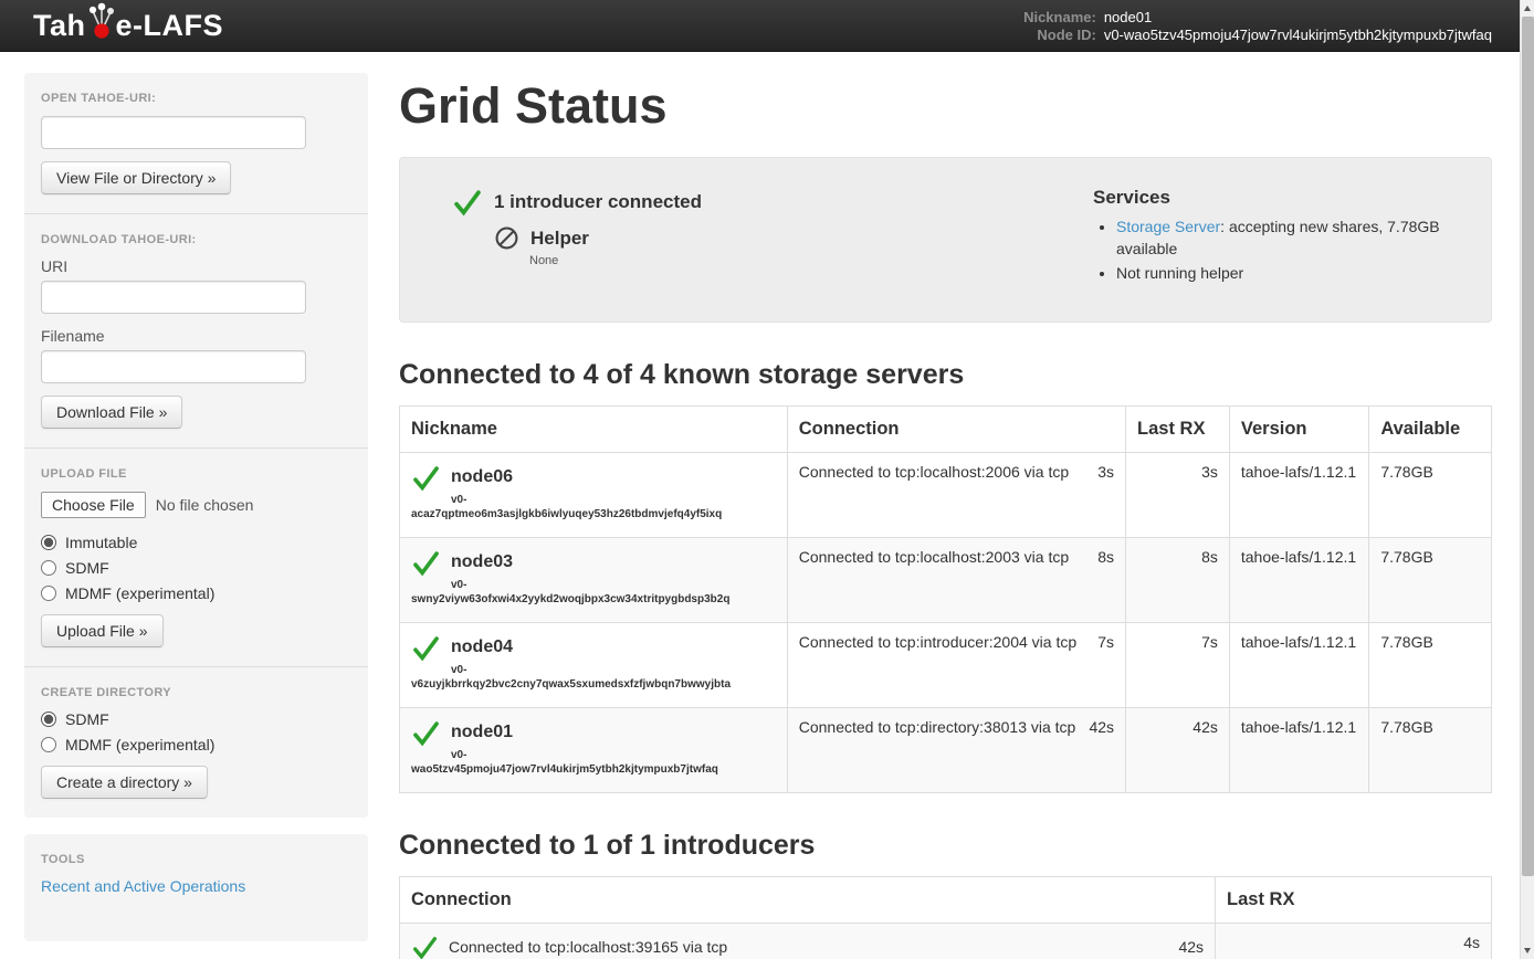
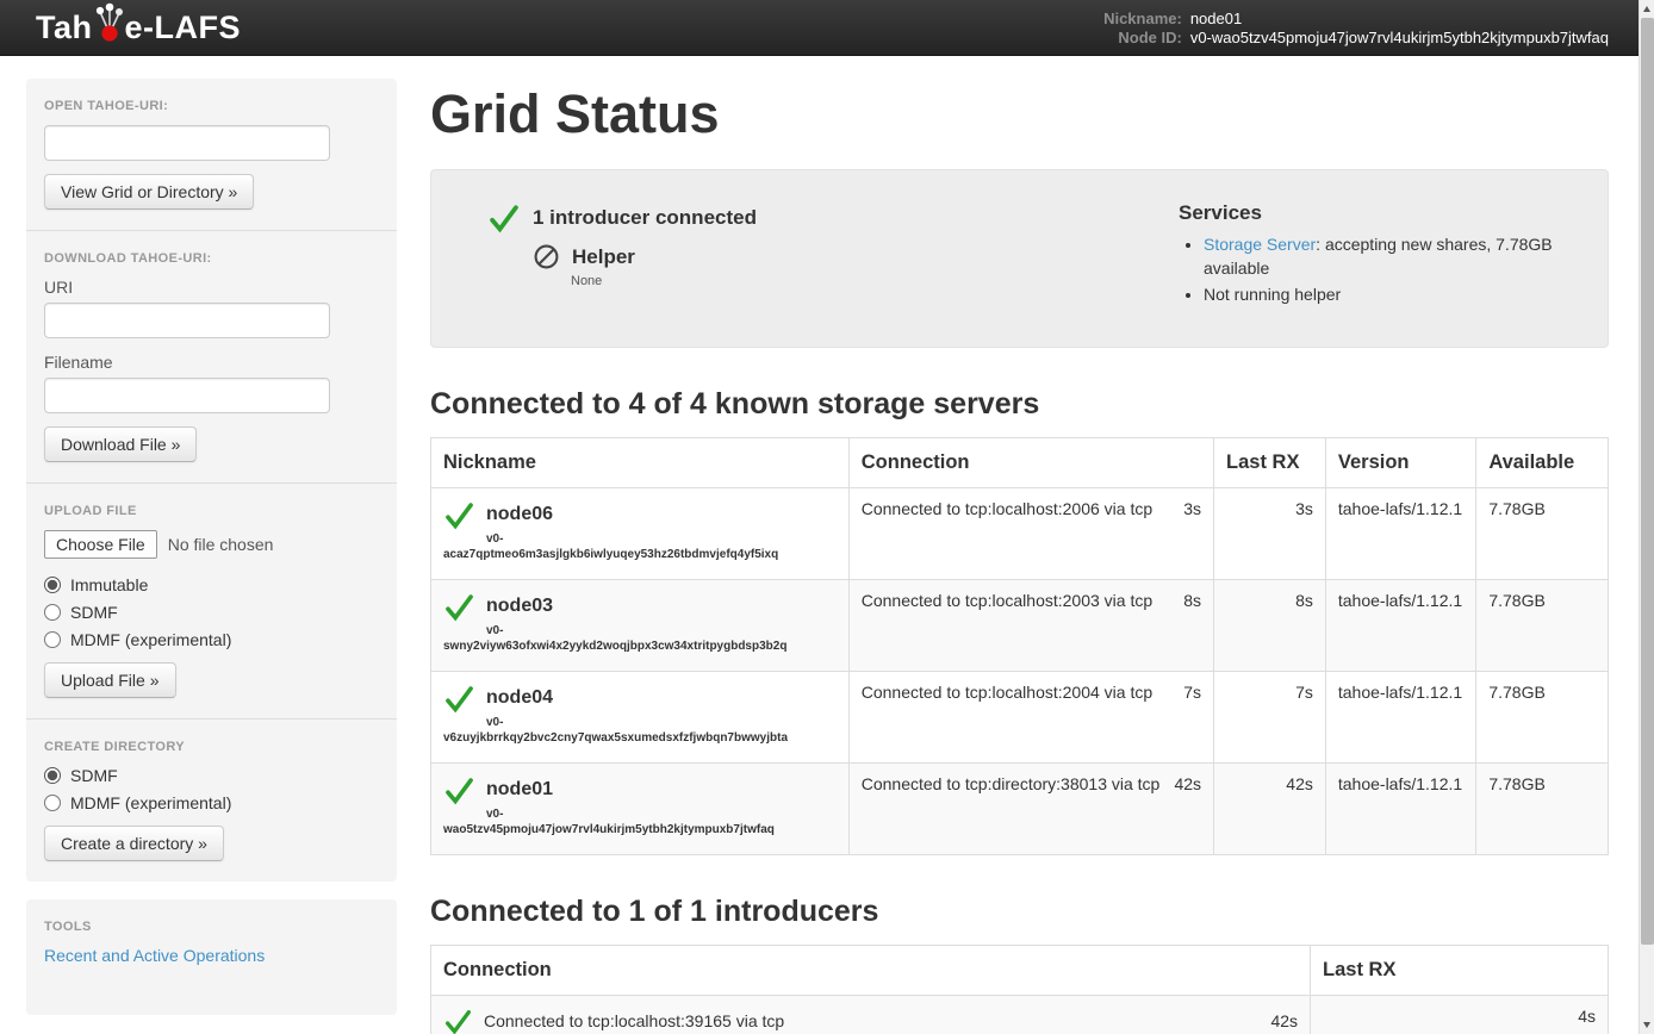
  Tah
  e-LAFS
  Nickname:
  node01
  Node ID:
  v0-wao5tzv45pmoju47jow7rvl4ukirjm5ytbh2kjtympuxb7jtwfaq
  OPEN TAHOE-URI:
- View File or Directory »
+ View Grid or Directory »
  DOWNLOAD TAHOE-URI:
  URI
  Filename
  Download File »
  UPLOAD FILE
  Choose File
  No file chosen
  Immutable
  SDMF
  MDMF (experimental)
  Upload File »
  CREATE DIRECTORY
  SDMF
  MDMF (experimental)
  Create a directory »
  TOOLS
  Recent and Active Operations
  Grid Status
  1 introducer connected
  Helper
  None
  Services
  Storage Server: accepting new shares, 7.78GB available
  Not running helper
  Connected to 4 of 4 known storage servers
  Nickname	Connection	Last RX	Version	Available
  node06 v0- acaz7qptmeo6m3asjlgkb6iwlyuqey53hz26tbdmvjefq4yf5ixq	Connected to tcp:localhost:2006 via tcp 3s	3s	tahoe-lafs/1.12.1	7.78GB
  node03 v0- swny2viyw63ofxwi4x2yykd2woqjbpx3cw34xtritpygbdsp3b2q	Connected to tcp:localhost:2003 via tcp 8s	8s	tahoe-lafs/1.12.1	7.78GB
- node04 v0- v6zuyjkbrrkqy2bvc2cny7qwax5sxumedsxfzfjwbqn7bwwyjbta	Connected to tcp:introducer:2004 via tcp 7s	7s	tahoe-lafs/1.12.1	7.78GB
+ node04 v0- v6zuyjkbrrkqy2bvc2cny7qwax5sxumedsxfzfjwbqn7bwwyjbta	Connected to tcp:localhost:2004 via tcp 7s	7s	tahoe-lafs/1.12.1	7.78GB
  node01 v0- wao5tzv45pmoju47jow7rvl4ukirjm5ytbh2kjtympuxb7jtwfaq	Connected to tcp:directory:38013 via tcp 42s	42s	tahoe-lafs/1.12.1	7.78GB
  Connected to 1 of 1 introducers
  Connection	Last RX
  Connected to tcp:localhost:39165 via tcp 42s	4s
